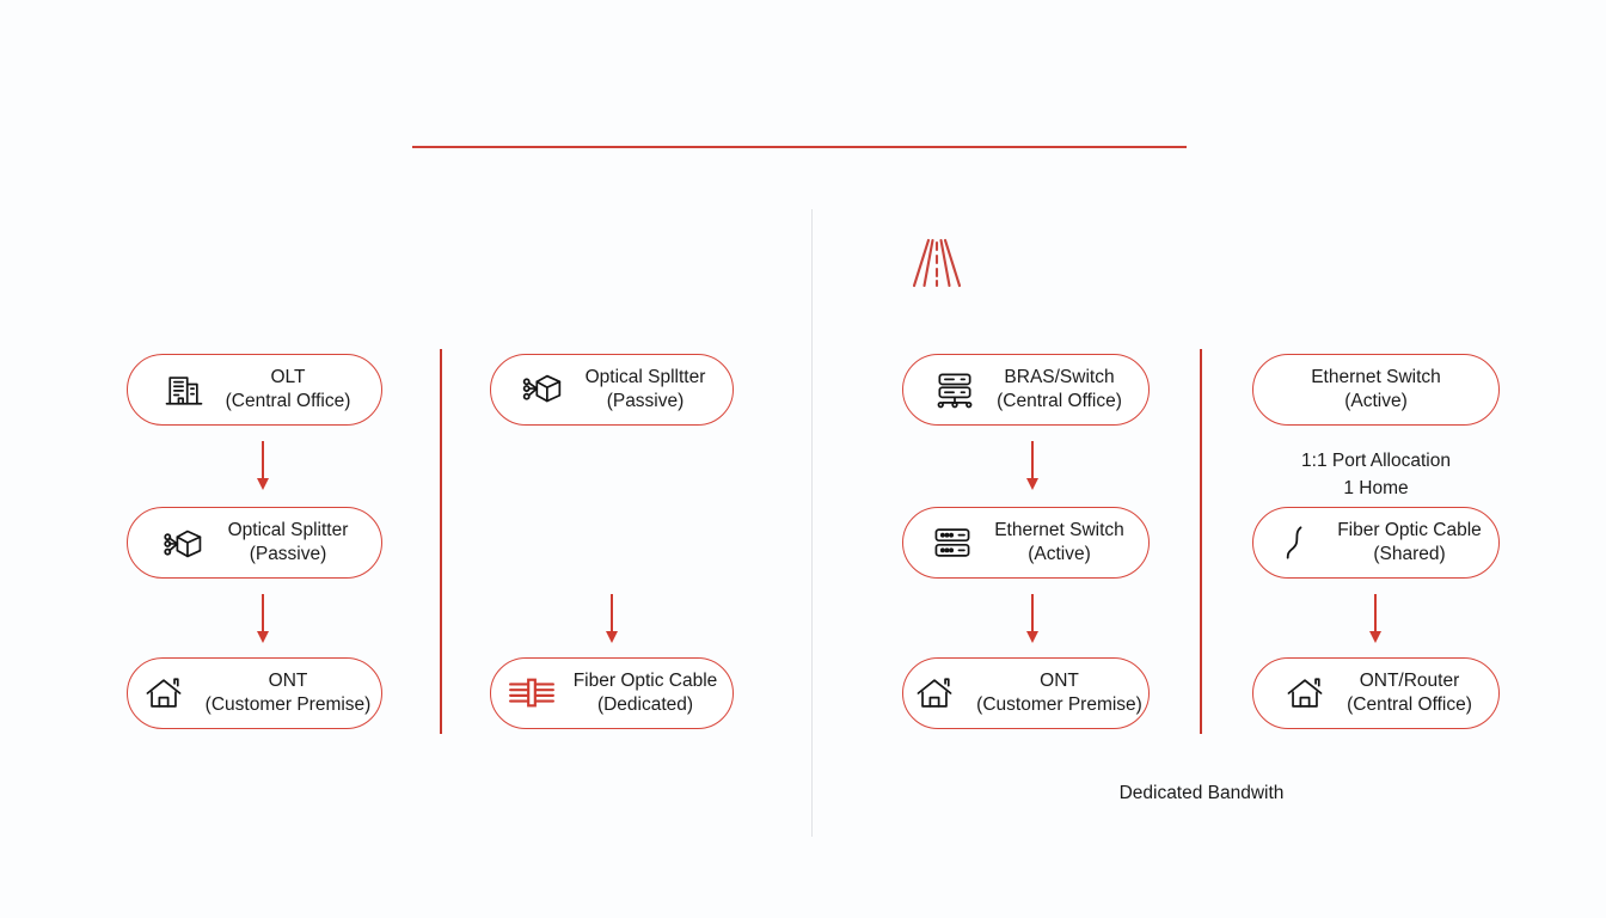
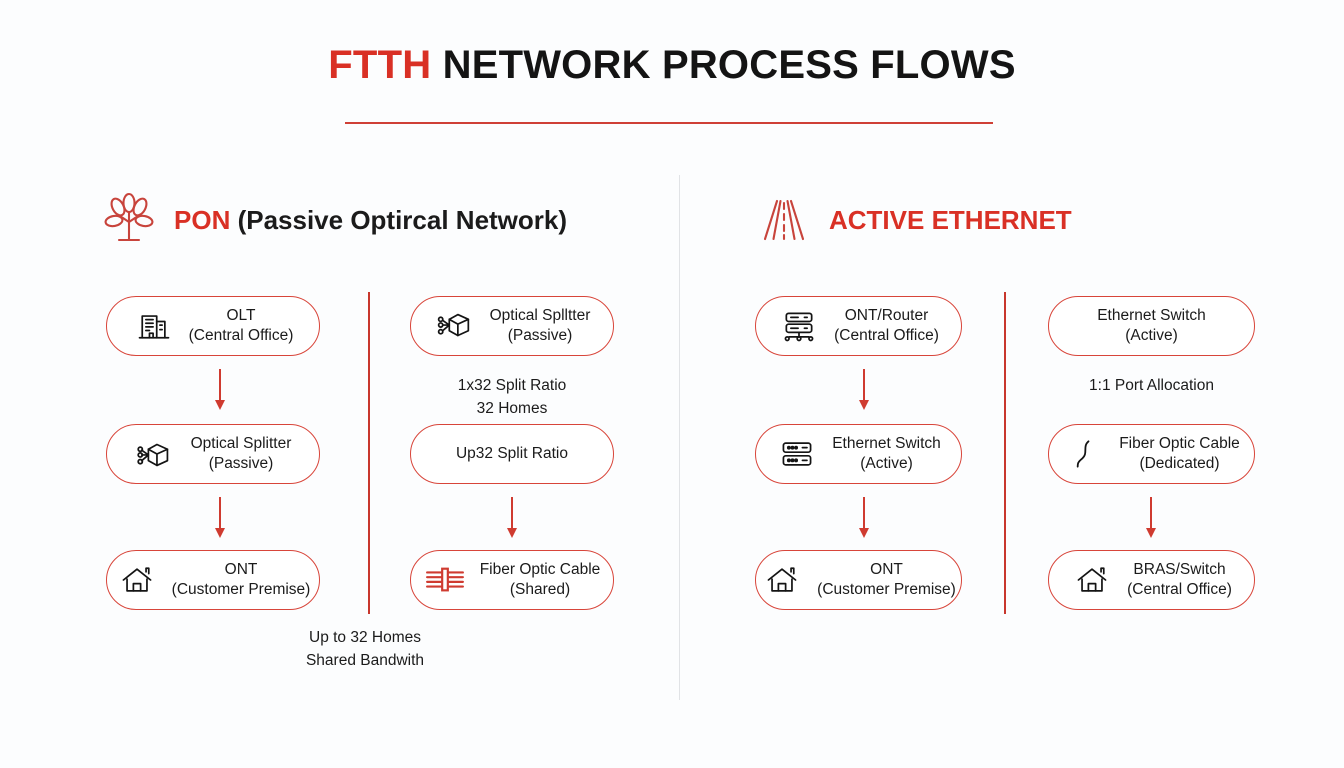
+ FTTH NETWORK PROCESS FLOWS
+ PON (Passive Optircal Network)
+ ACTIVE ETHERNET
  OLT
  (Central Office)
  Optical Splitter
  (Passive)
  ONT
  (Customer Premise)
  Optical Splltter
  (Passive)
+ 1x32 Split Ratio
+ 32 Homes
+ Up32 Split Ratio
  Fiber Optic Cable
- (Dedicated)
+ (Shared)
+ Up to 32 Homes
+ Shared Bandwith
- BRAS/Switch
+ ONT/Router
  (Central Office)
  Ethernet Switch
  (Active)
  ONT
  (Customer Premise)
  Ethernet Switch
  (Active)
  1:1 Port Allocation
- 1 Home
  Fiber Optic Cable
- (Shared)
+ (Dedicated)
- ONT/Router
+ BRAS/Switch
  (Central Office)
- Dedicated Bandwith
